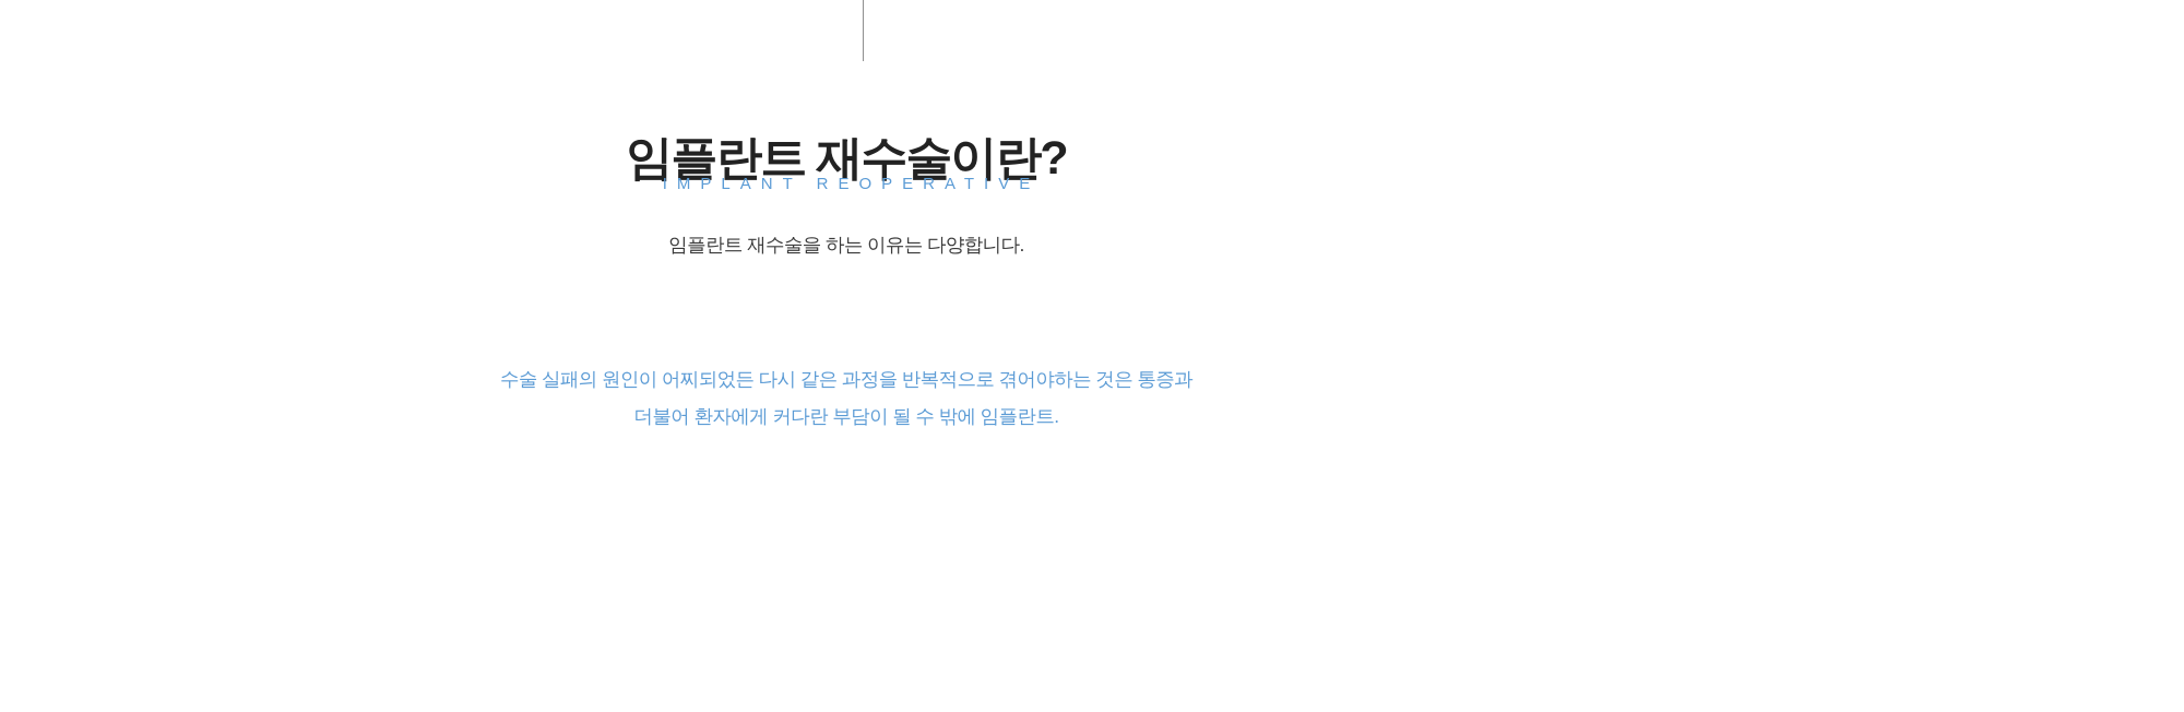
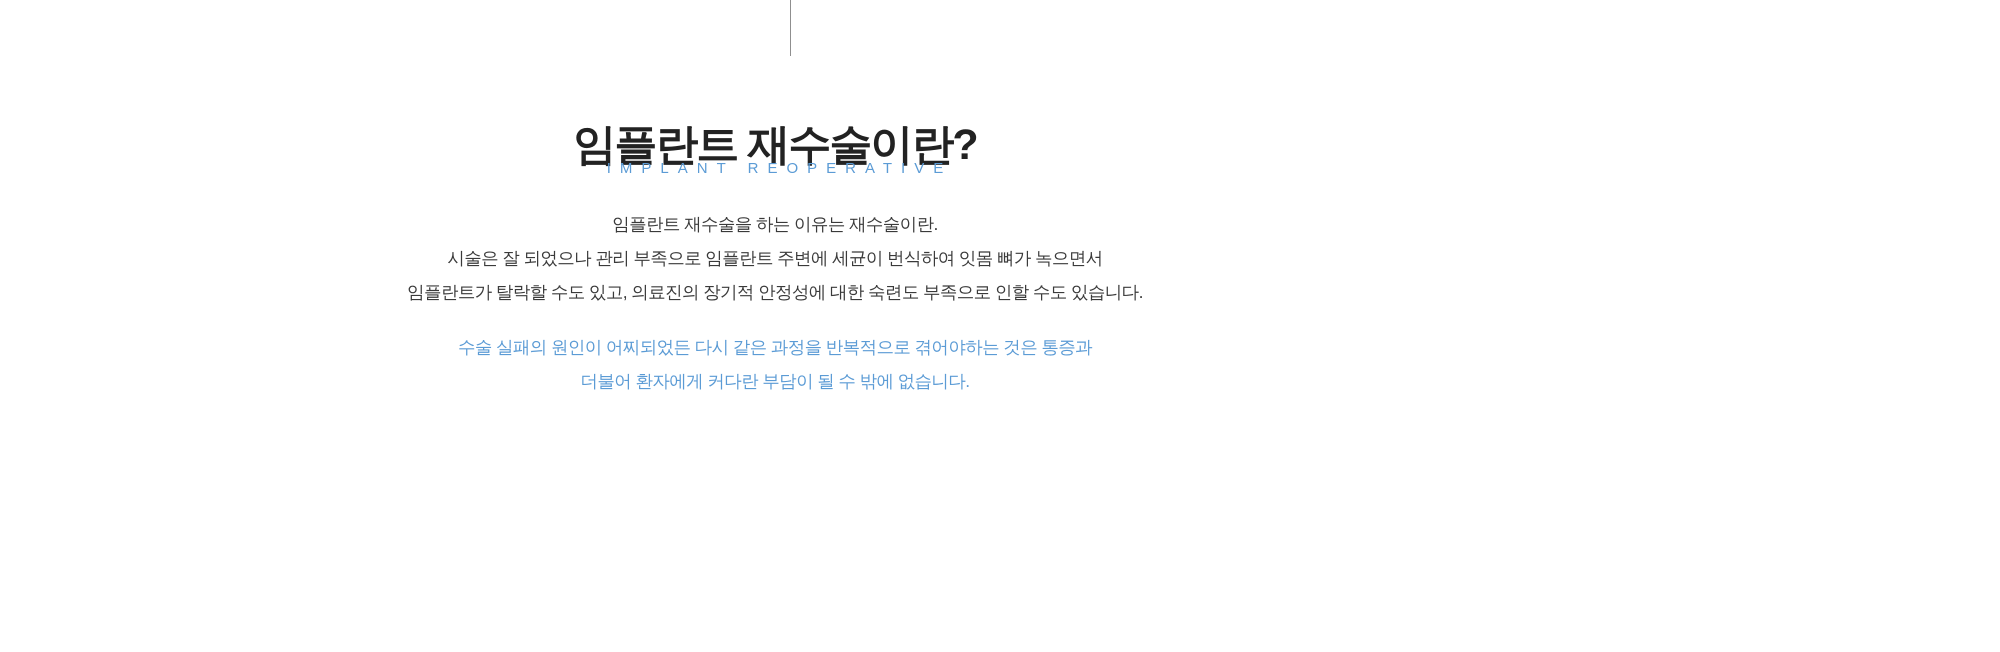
  임플란트 재수술이란?
  IMPLANT REOPERATIVE
- 임플란트 재수술을 하는 이유는 다양합니다.
+ 임플란트 재수술을 하는 이유는 재수술이란.
+ 시술은 잘 되었으나 관리 부족으로 임플란트 주변에 세균이 번식하여 잇몸 뼈가 녹으면서
+ 임플란트가 탈락할 수도 있고, 의료진의 장기적 안정성에 대한 숙련도 부족으로 인할 수도 있습니다.
  수술 실패의 원인이 어찌되었든 다시 같은 과정을 반복적으로 겪어야하는 것은 통증과
- 더불어 환자에게 커다란 부담이 될 수 밖에 임플란트.
+ 더불어 환자에게 커다란 부담이 될 수 밖에 없습니다.
